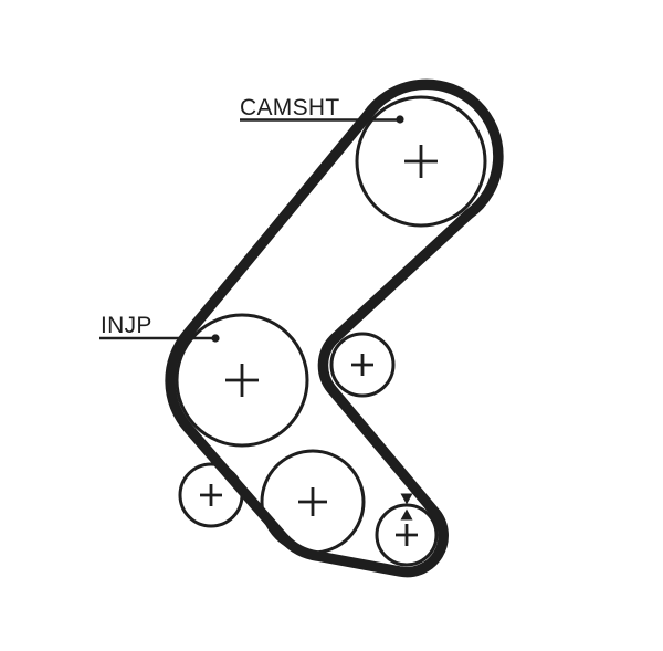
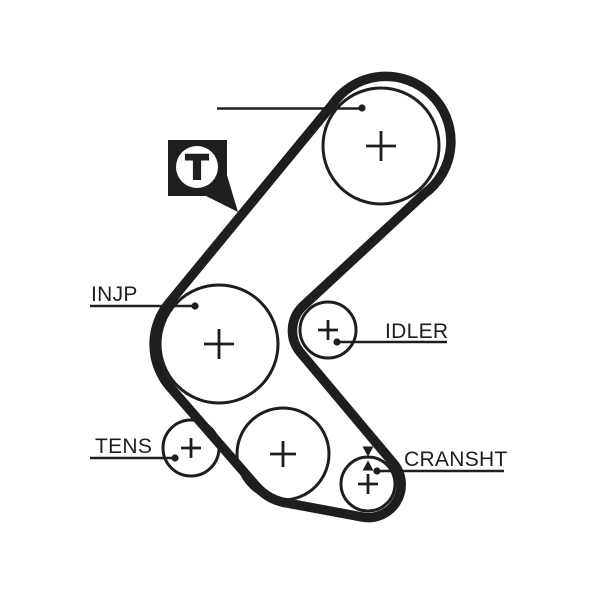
- CAMSHT
  INJP
+ IDLER
+ TENS
+ CRANSHT
+ T
